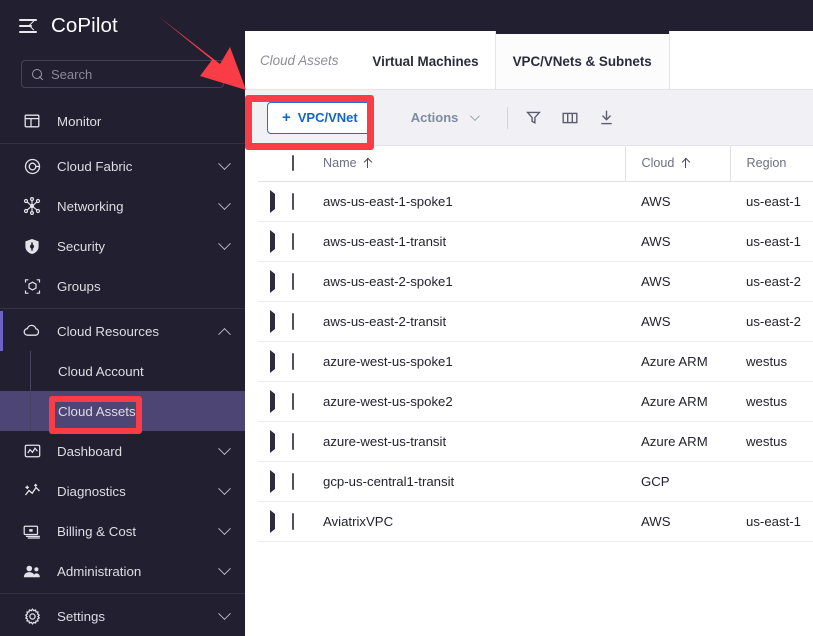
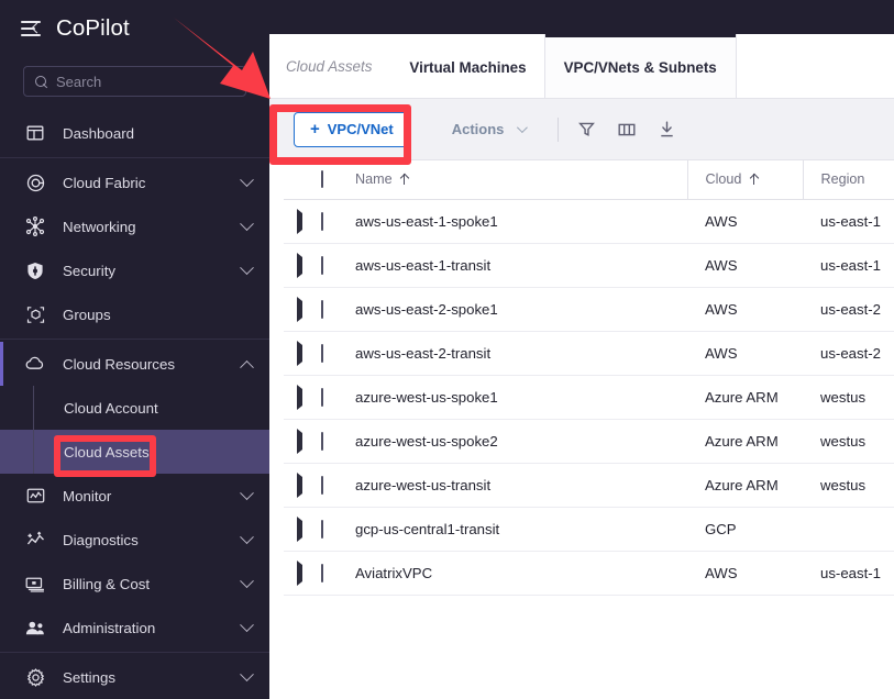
  CoPilot
  Search
- Monitor
+ Dashboard
  Cloud Fabric
  Networking
  Security
  Groups
  Cloud Resources
  Cloud Account
  Cloud Assets
- Dashboard
+ Monitor
  Diagnostics
  Billing & Cost
  Administration
  Settings
  Cloud Assets
  Virtual Machines
  VPC/VNets & Subnets
  +
  VPC/VNet
  Actions
  		Name	Cloud	Region
  		aws-us-east-1-spoke1	AWS	us-east-1
  		aws-us-east-1-transit	AWS	us-east-1
  		aws-us-east-2-spoke1	AWS	us-east-2
  		aws-us-east-2-transit	AWS	us-east-2
  		azure-west-us-spoke1	Azure ARM	westus
  		azure-west-us-spoke2	Azure ARM	westus
  		azure-west-us-transit	Azure ARM	westus
  		gcp-us-central1-transit	GCP
  		AviatrixVPC	AWS	us-east-1
